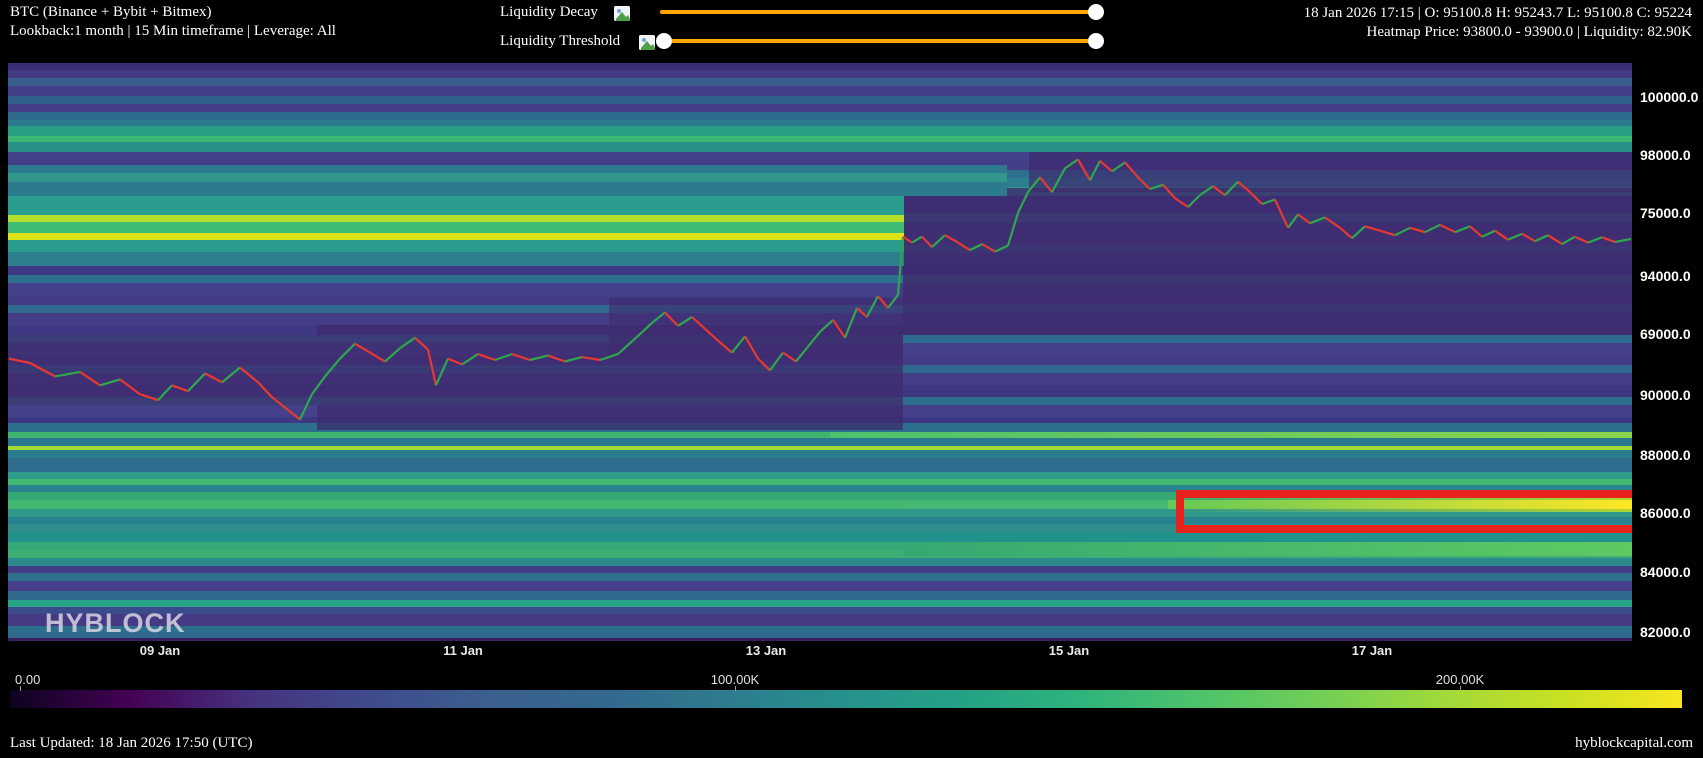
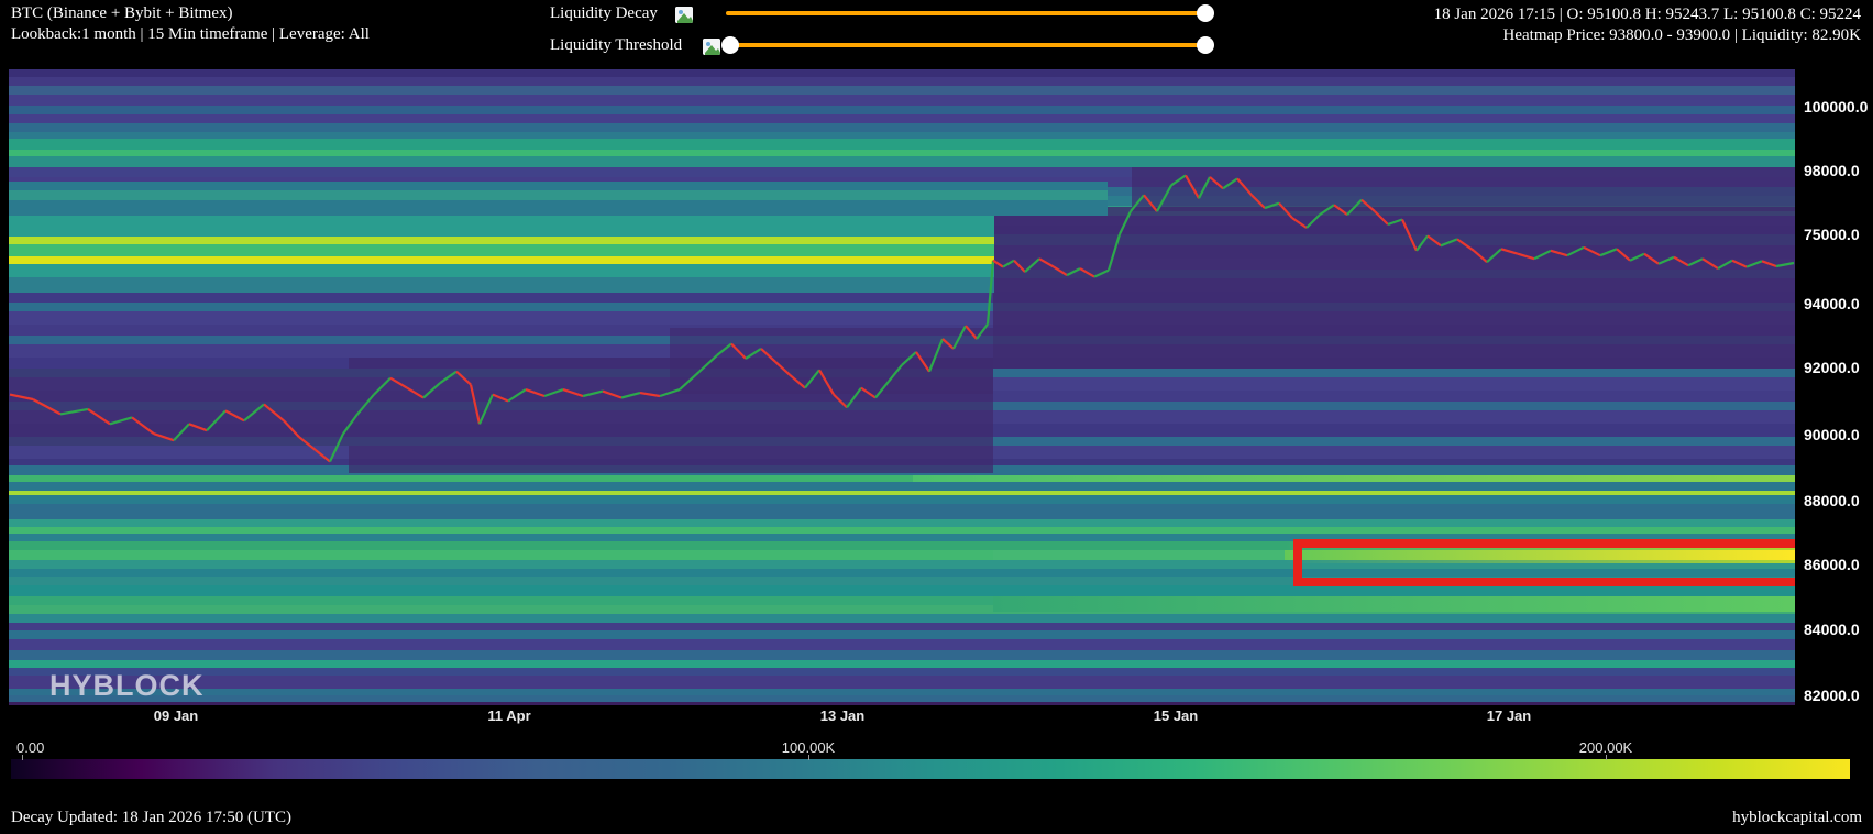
  BTC (Binance + Bybit + Bitmex)
  Lookback:1 month | 15 Min timeframe | Leverage: All
  Liquidity Decay
  Liquidity Threshold
  18 Jan 2026 17:15 | O: 95100.8 H: 95243.7 L: 95100.8 C: 95224
  Heatmap Price: 93800.0 - 93900.0 | Liquidity: 82.90K
  HYBLOCK
  100000.0
  98000.0
  75000.0
  94000.0
- 69000.0
+ 92000.0
  90000.0
  88000.0
  86000.0
  84000.0
  82000.0
  09 Jan
- 11 Jan
+ 11 Apr
  13 Jan
  15 Jan
  17 Jan
  0.00
  100.00K
  200.00K
- Last Updated: 18 Jan 2026 17:50 (UTC)
+ Decay Updated: 18 Jan 2026 17:50 (UTC)
  hyblockcapital.com
